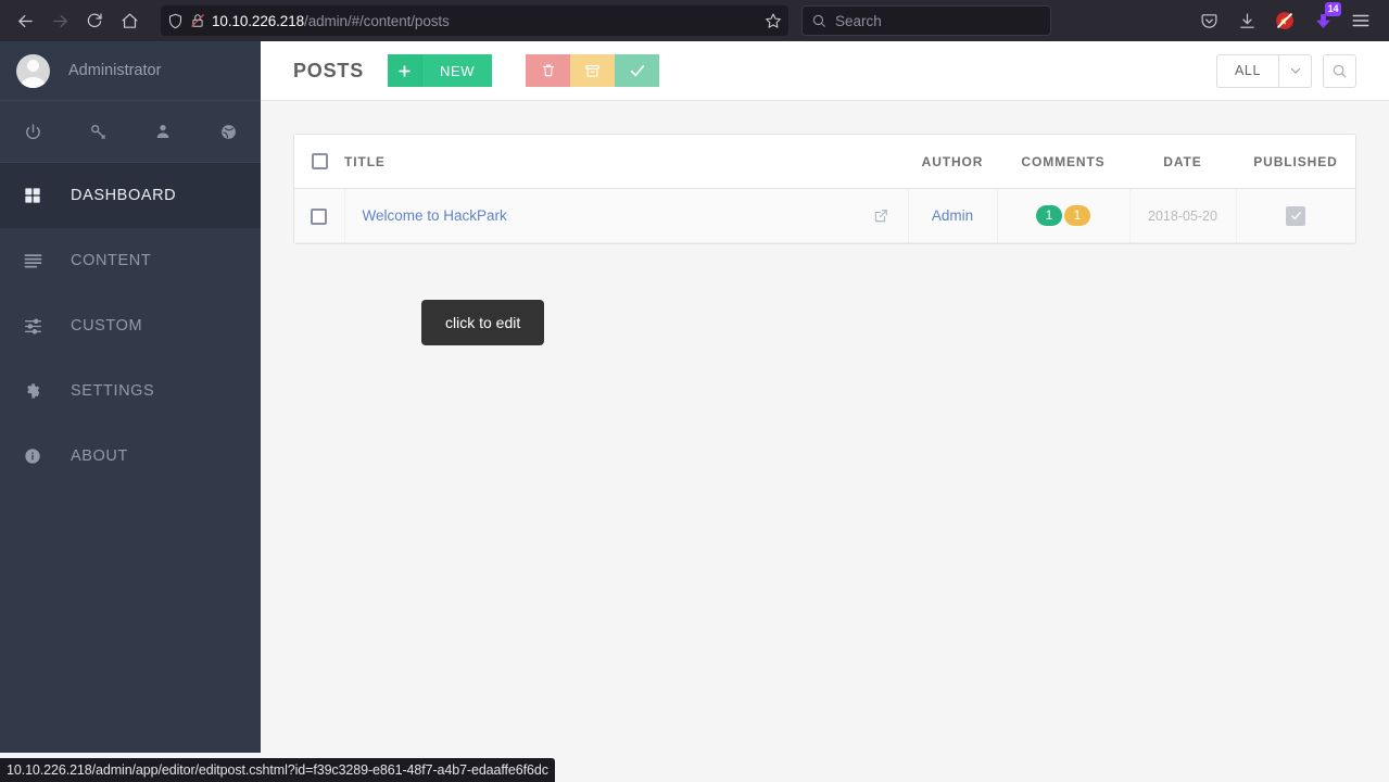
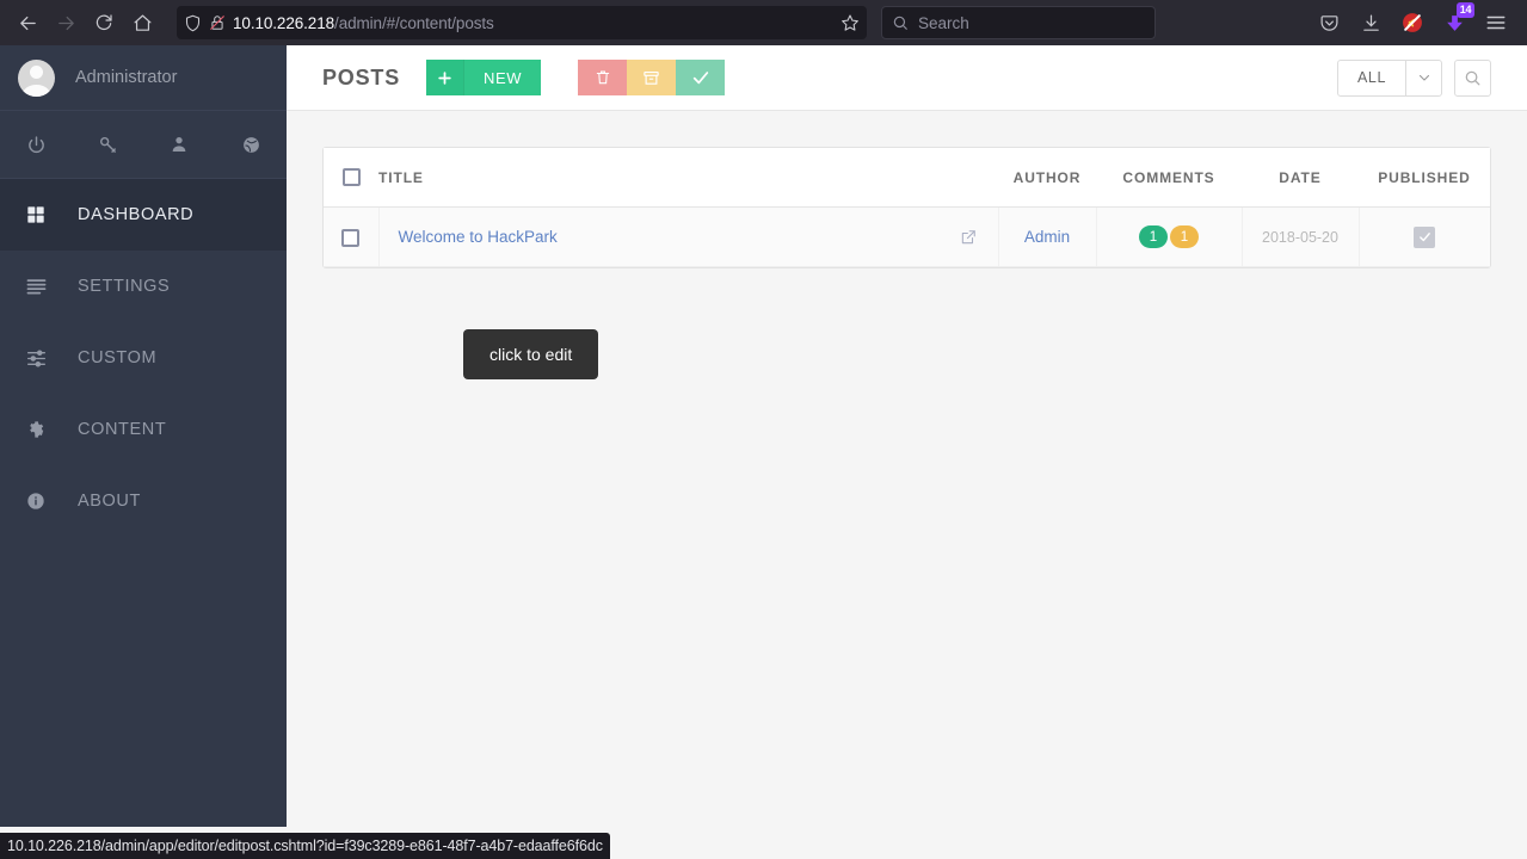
  10.10.226.218/admin/#/content/posts
  Search
  14
  Administrator
  DASHBOARD
- CONTENT
+ SETTINGS
  CUSTOM
- SETTINGS
+ CONTENT
  ABOUT
  POSTS
  NEW
  ALL
  	TITLE	AUTHOR	COMMENTS	DATE	PUBLISHED
  	Welcome to HackPark	Admin	1 1	2018-05-20
  click to edit
  10.10.226.218
  /admin/app/editor/editpost.cshtml?id=f39c3289-e861-48f7-a4b7-edaaffe6f6dc
